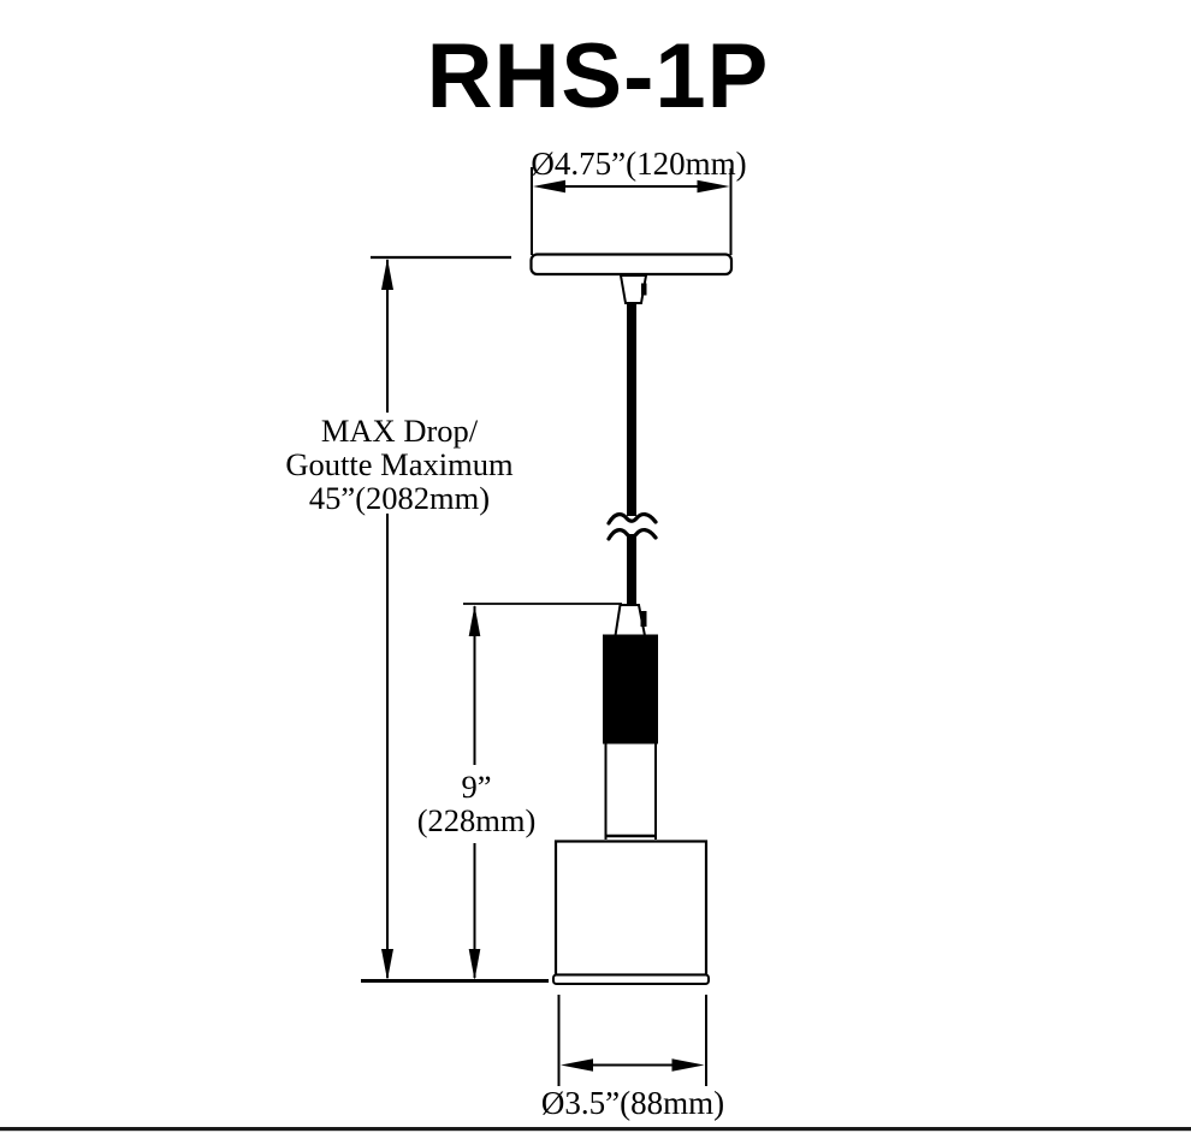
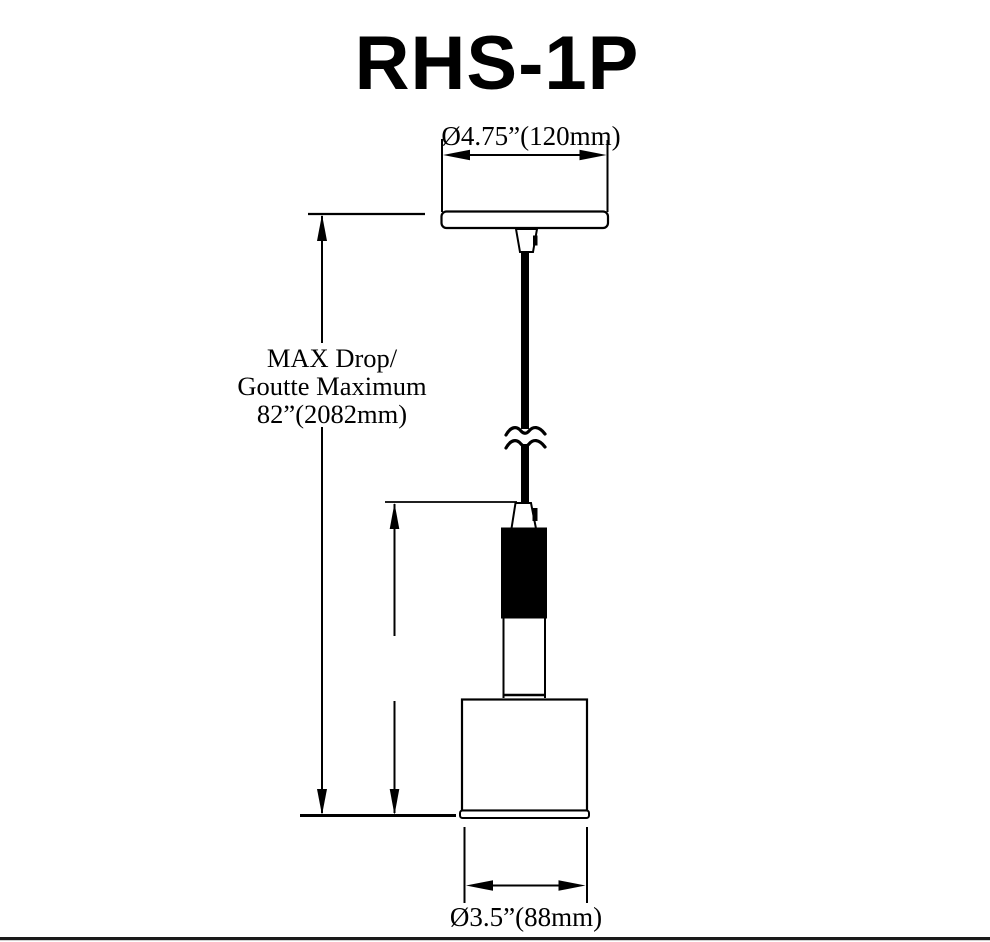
  RHS-1P
  Ø4.75”(120mm)
  MAX Drop/
  Goutte Maximum
- 45”(2082mm)
+ 82”(2082mm)
- 9”
- (228mm)
  Ø3.5”(88mm)
